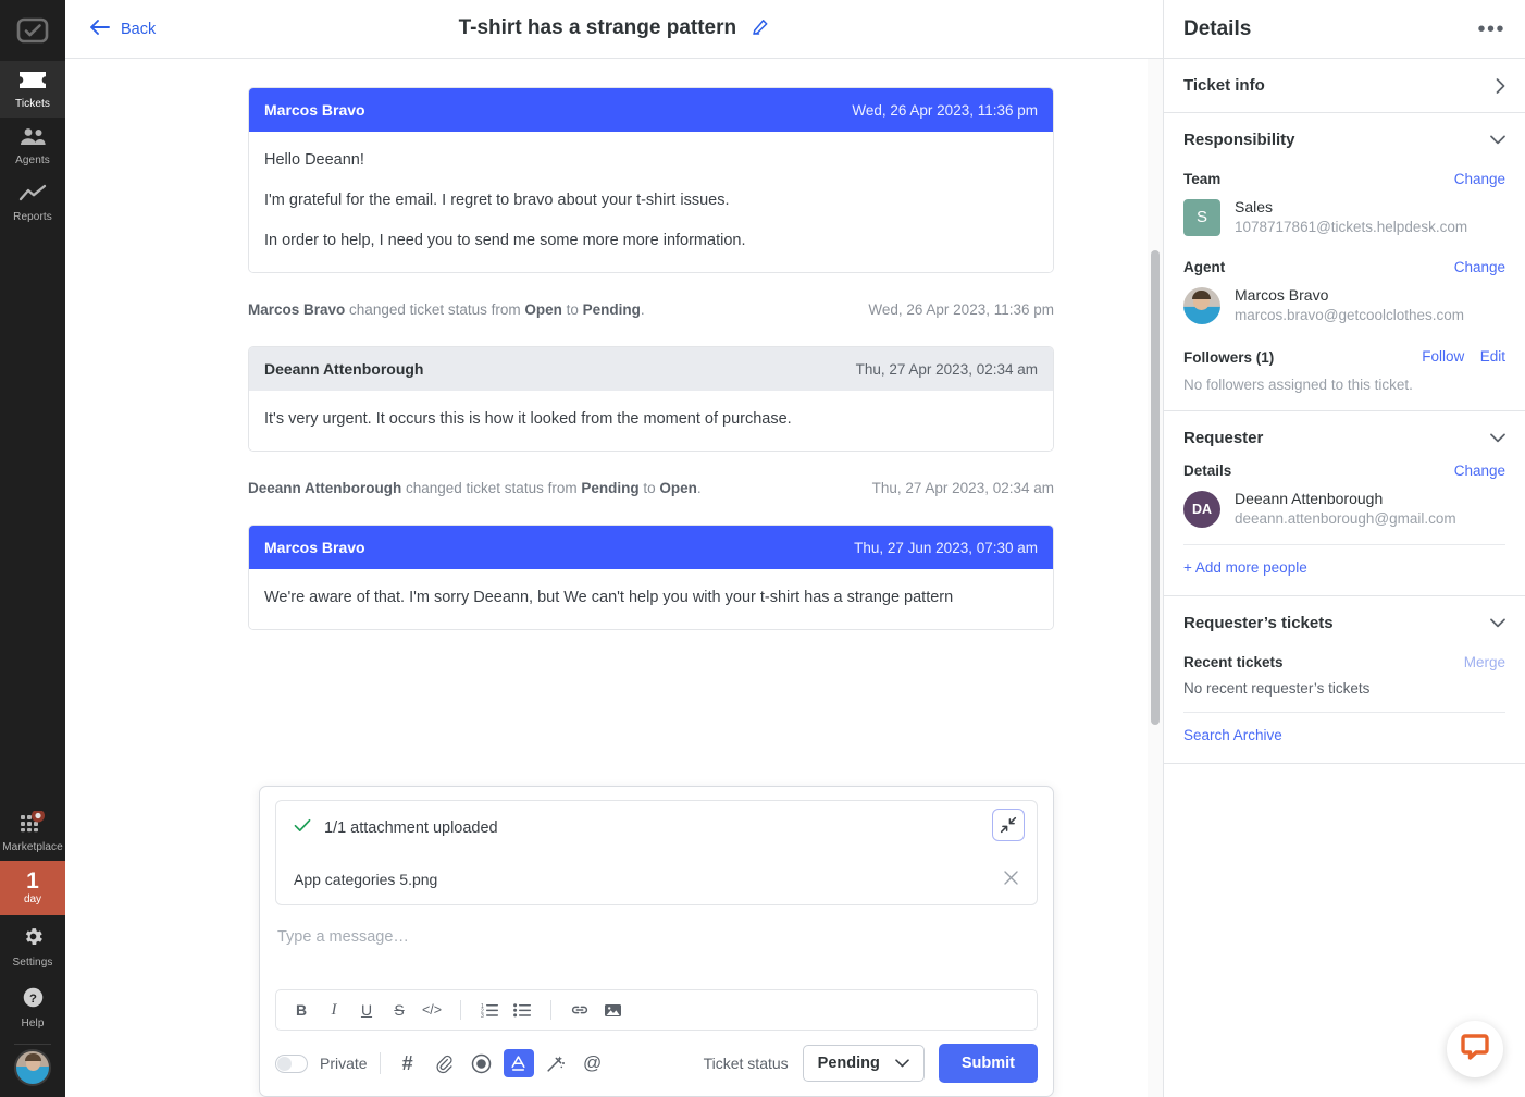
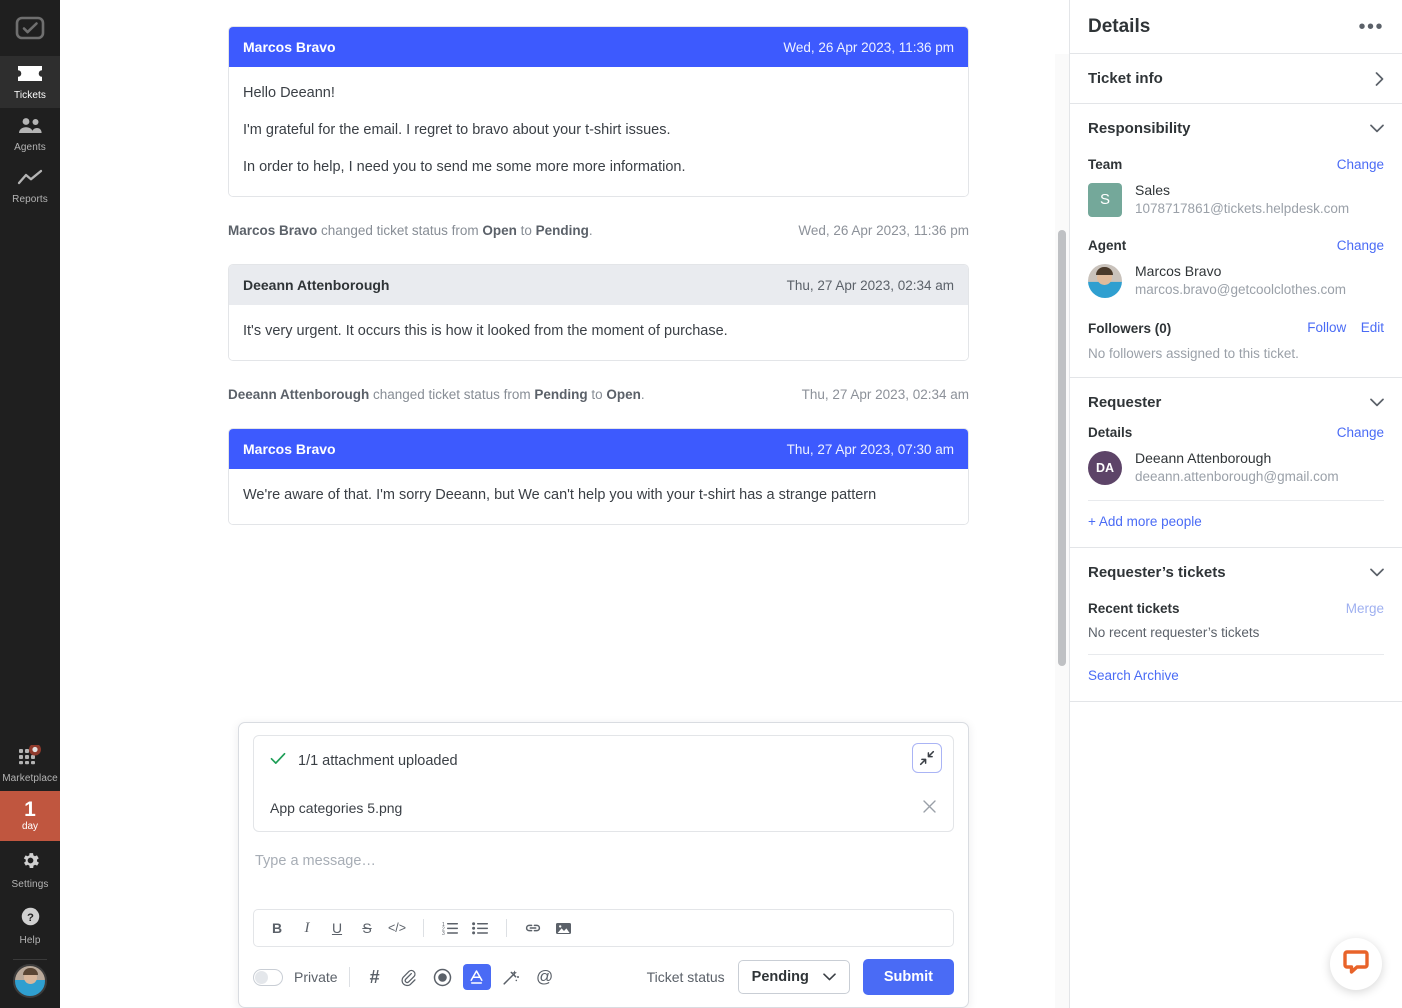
  Tickets
  Agents
  Reports
  Marketplace
  1
  day
  Settings
  ?
  Help
- Back
- T-shirt has a strange pattern
  Marcos Bravo
  Wed, 26 Apr 2023, 11:36 pm
  Hello Deeann!
  I'm grateful for the email. I regret to bravo about your t-shirt issues.
  In order to help, I need you to send me some more more information.
  Marcos Bravo changed ticket status from Open to Pending.
  Wed, 26 Apr 2023, 11:36 pm
  Deeann Attenborough
  Thu, 27 Apr 2023, 02:34 am
  It's very urgent. It occurs this is how it looked from the moment of purchase.
  Deeann Attenborough changed ticket status from Pending to Open.
  Thu, 27 Apr 2023, 02:34 am
  Marcos Bravo
- Thu, 27 Jun 2023, 07:30 am
+ Thu, 27 Apr 2023, 07:30 am
  We're aware of that. I'm sorry Deeann, but We can't help you with your t-shirt has a strange pattern
  1/1 attachment uploaded
  App categories 5.png
  Type a message…
  B
  I
  U
  S
  </>
  Private
  #
  @
  Ticket status
  Pending
  Submit
  Details
  •••
  Ticket info
  Responsibility
  Team
  Change
  S
  Sales
  1078717861@tickets.helpdesk.com
  Agent
  Change
  Marcos Bravo
  marcos.bravo@getcoolclothes.com
- Followers (1)
+ Followers (0)
  Follow Edit
  No followers assigned to this ticket.
  Requester
  Details
  Change
  DA
  Deeann Attenborough
  deeann.attenborough@gmail.com
  + Add more people
  Requester’s tickets
  Recent tickets
  Merge
  No recent requester’s tickets
  Search Archive
